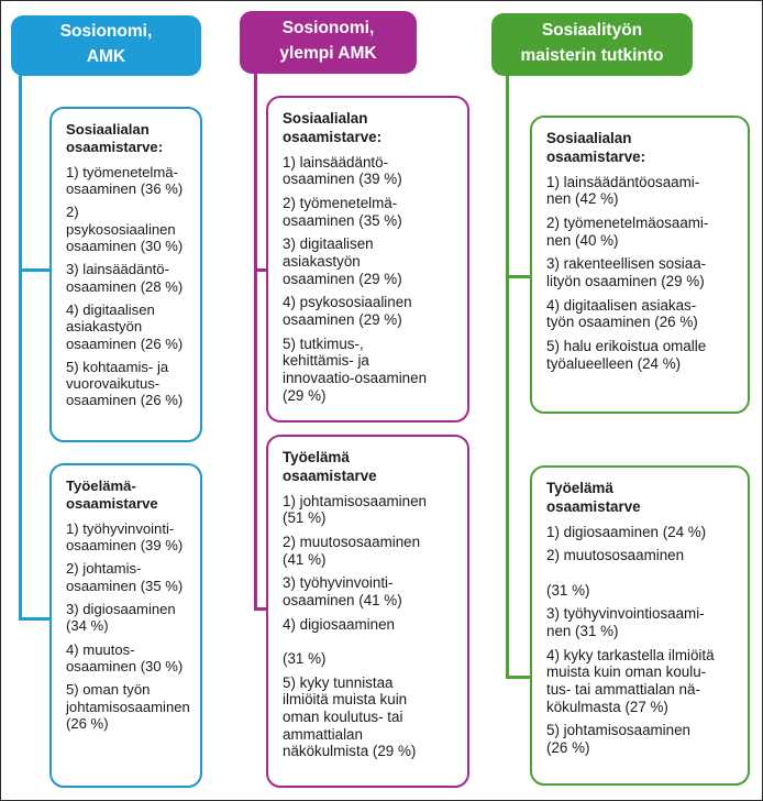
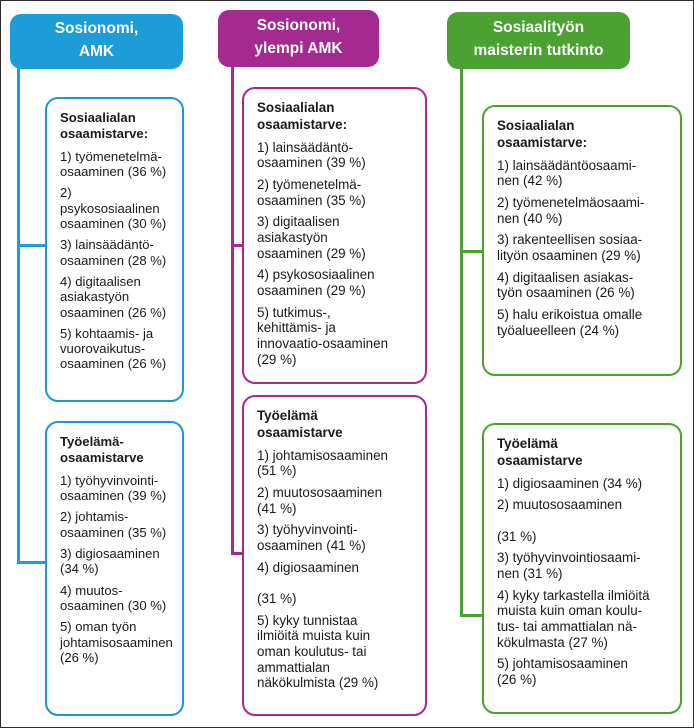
  Sosionomi,
  AMK
  Sosiaalialan
  osaamistarve:
  1) työmenetelmä-
  osaaminen (36 %)
  2) psykososiaalinen
  osaaminen (30 %)
  3) lainsäädäntö-
  osaaminen (28 %)
  4) digitaalisen
  asiakastyön
  osaaminen (26 %)
  5) kohtaamis- ja
  vuorovaikutus-
  osaaminen (26 %)
  Työelämä-
  osaamistarve
  1) työhyvinvointi-
  osaaminen (39 %)
  2) johtamis-
  osaaminen (35 %)
  3) digiosaaminen
  (34 %)
  4) muutos-
  osaaminen (30 %)
  5) oman työn
  johtamisosaaminen
  (26 %)
  Sosionomi,
  ylempi AMK
  Sosiaalialan
  osaamistarve:
  1) lainsäädäntö-
  osaaminen (39 %)
  2) työmenetelmä-
  osaaminen (35 %)
  3) digitaalisen
  asiakastyön
  osaaminen (29 %)
  4) psykososiaalinen
  osaaminen (29 %)
  5) tutkimus-,
  kehittämis- ja
  innovaatio-osaaminen
  (29 %)
  Työelämä
  osaamistarve
  1) johtamisosaaminen
  (51 %)
  2) muutososaaminen
  (41 %)
  3) työhyvinvointi-
  osaaminen (41 %)
  4) digiosaaminen
  (31 %)
  5) kyky tunnistaa
  ilmiöitä muista kuin
  oman koulutus- tai
  ammattialan
  näkökulmista (29 %)
  Sosiaalityön
  maisterin tutkinto
  Sosiaalialan
  osaamistarve:
  1) lainsäädäntöosaami-
  nen (42 %)
  2) työmenetelmäosaami-
  nen (40 %)
  3) rakenteellisen sosiaa-
  lityön osaaminen (29 %)
  4) digitaalisen asiakas-
  työn osaaminen (26 %)
  5) halu erikoistua omalle
  työalueelleen (24 %)
  Työelämä
  osaamistarve
- 1) digiosaaminen (24 %)
+ 1) digiosaaminen (34 %)
  2) muutososaaminen
  (31 %)
  3) työhyvinvointiosaami-
  nen (31 %)
  4) kyky tarkastella ilmiöitä
  muista kuin oman koulu-
  tus- tai ammattialan nä-
  kökulmasta (27 %)
  5) johtamisosaaminen
  (26 %)
